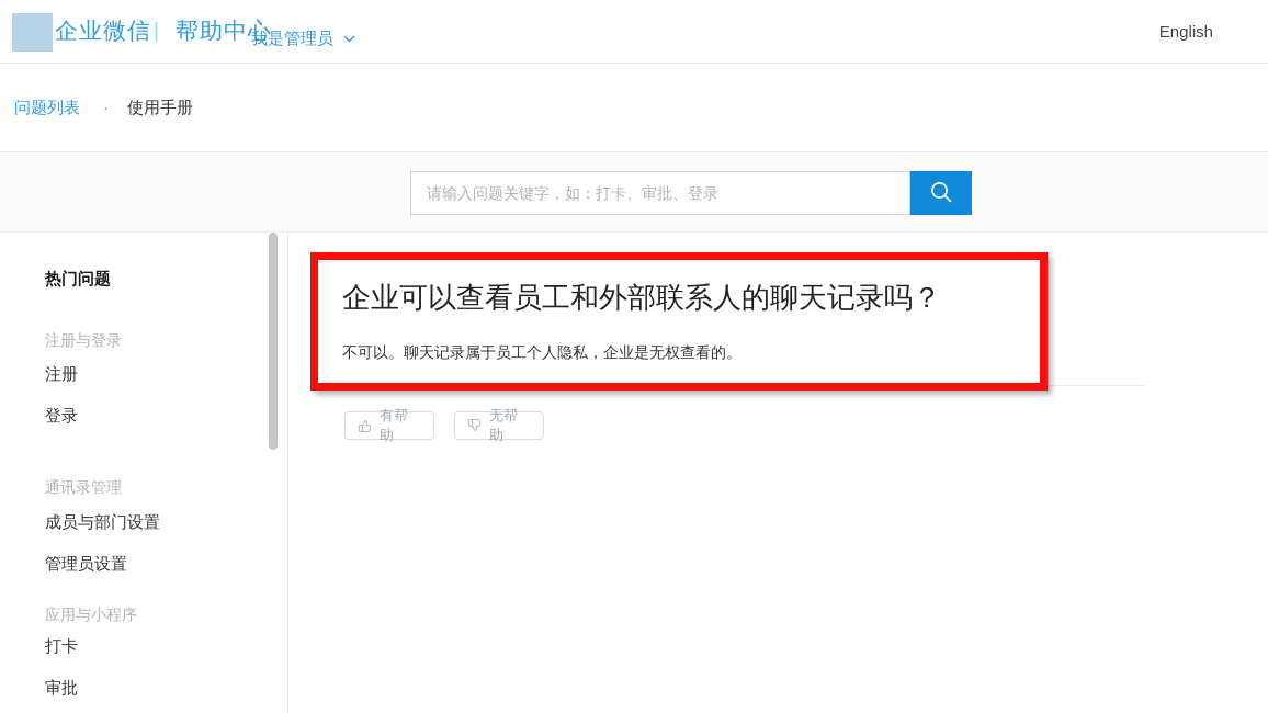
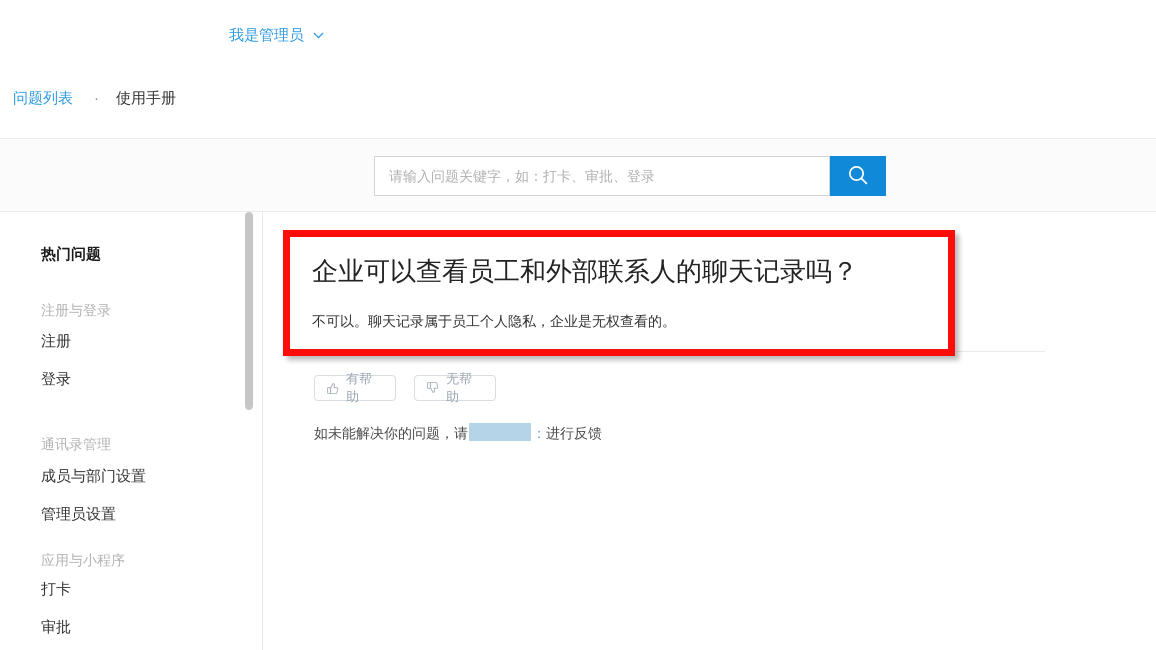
- 企业微信
- |
- 帮助中心
- English
  问题列表
  ·
  使用手册
  我是管理员
  请输入问题关键字，如：打卡、审批、登录
  热门问题
  注册与登录
  注册
  登录
  通讯录管理
  成员与部门设置
  管理员设置
  应用与小程序
  打卡
  审批
  企业可以查看员工和外部联系人的聊天记录吗？
  不可以。聊天记录属于员工个人隐私，企业是无权查看的。
  有帮助
  无帮助
+ 如未能解决你的问题，请 ：进行反馈
